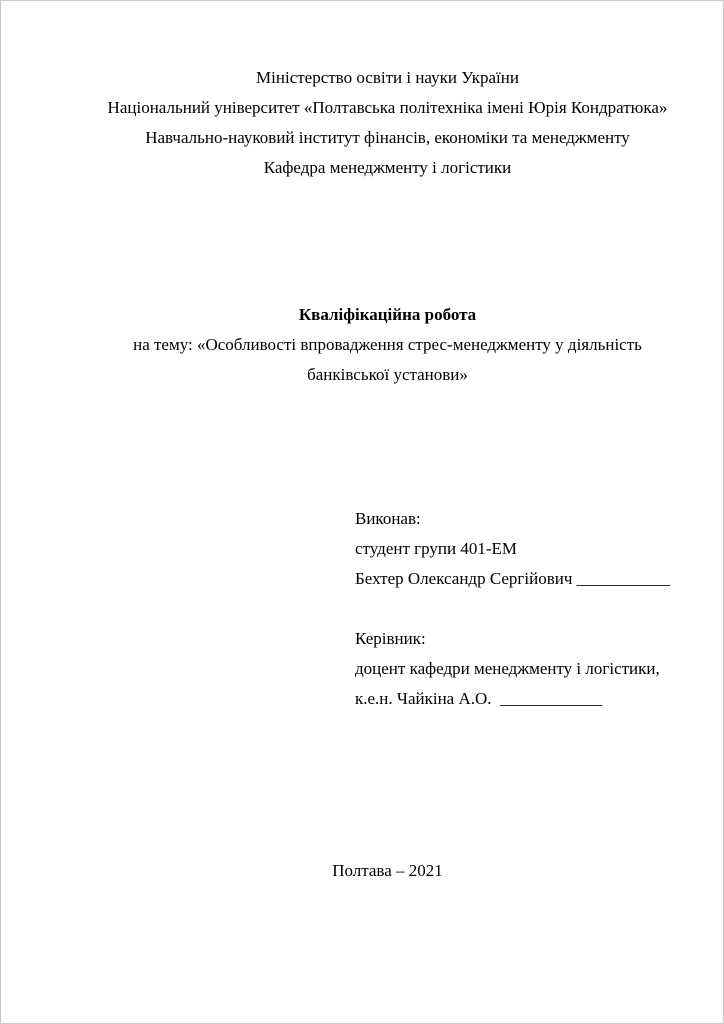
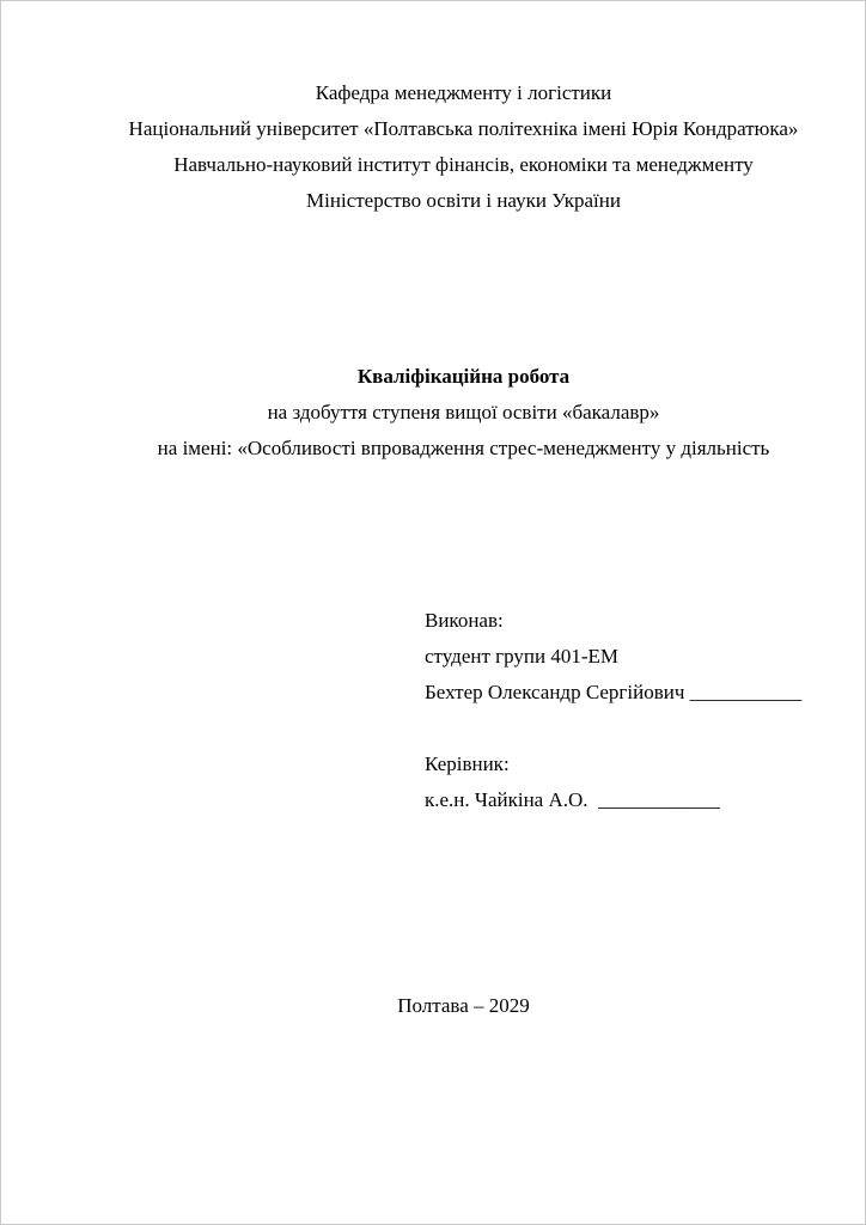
- Міністерство освіти і науки України
+ Кафедра менеджменту і логістики
  Національний університет «Полтавська політехніка імені Юрія Кондратюка»
  Навчально-науковий інститут фінансів, економіки та менеджменту
- Кафедра менеджменту і логістики
+ Міністерство освіти і науки України
  Кваліфікаційна робота
+ на здобуття ступеня вищої освіти «бакалавр»
- на тему: «Особливості впровадження стрес-менеджменту у діяльність
+ на імені: «Особливості впровадження стрес-менеджменту у діяльність
- банківської установи»
  Виконав:
  студент групи 401-ЕМ
  Бехтер Олександр Сергійович ___________
  Керівник:
- доцент кафедри менеджменту і логістики,
  к.е.н. Чайкіна А.О. ____________
- Полтава – 2021
+ Полтава – 2029
